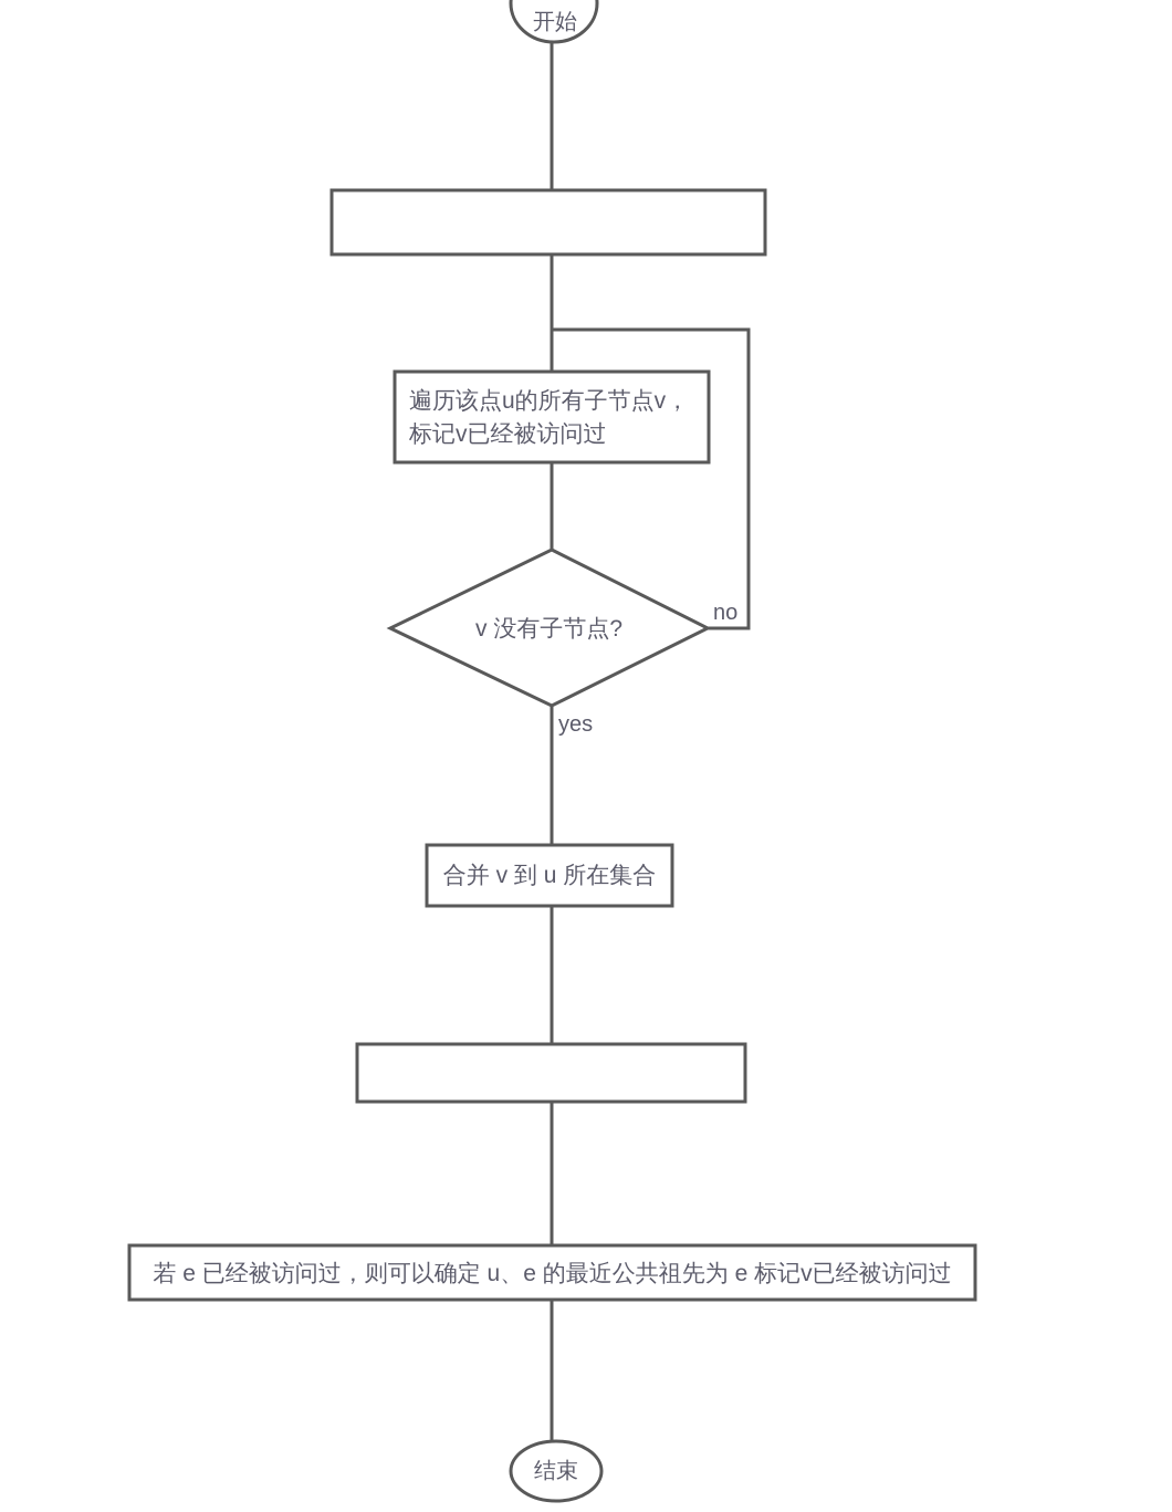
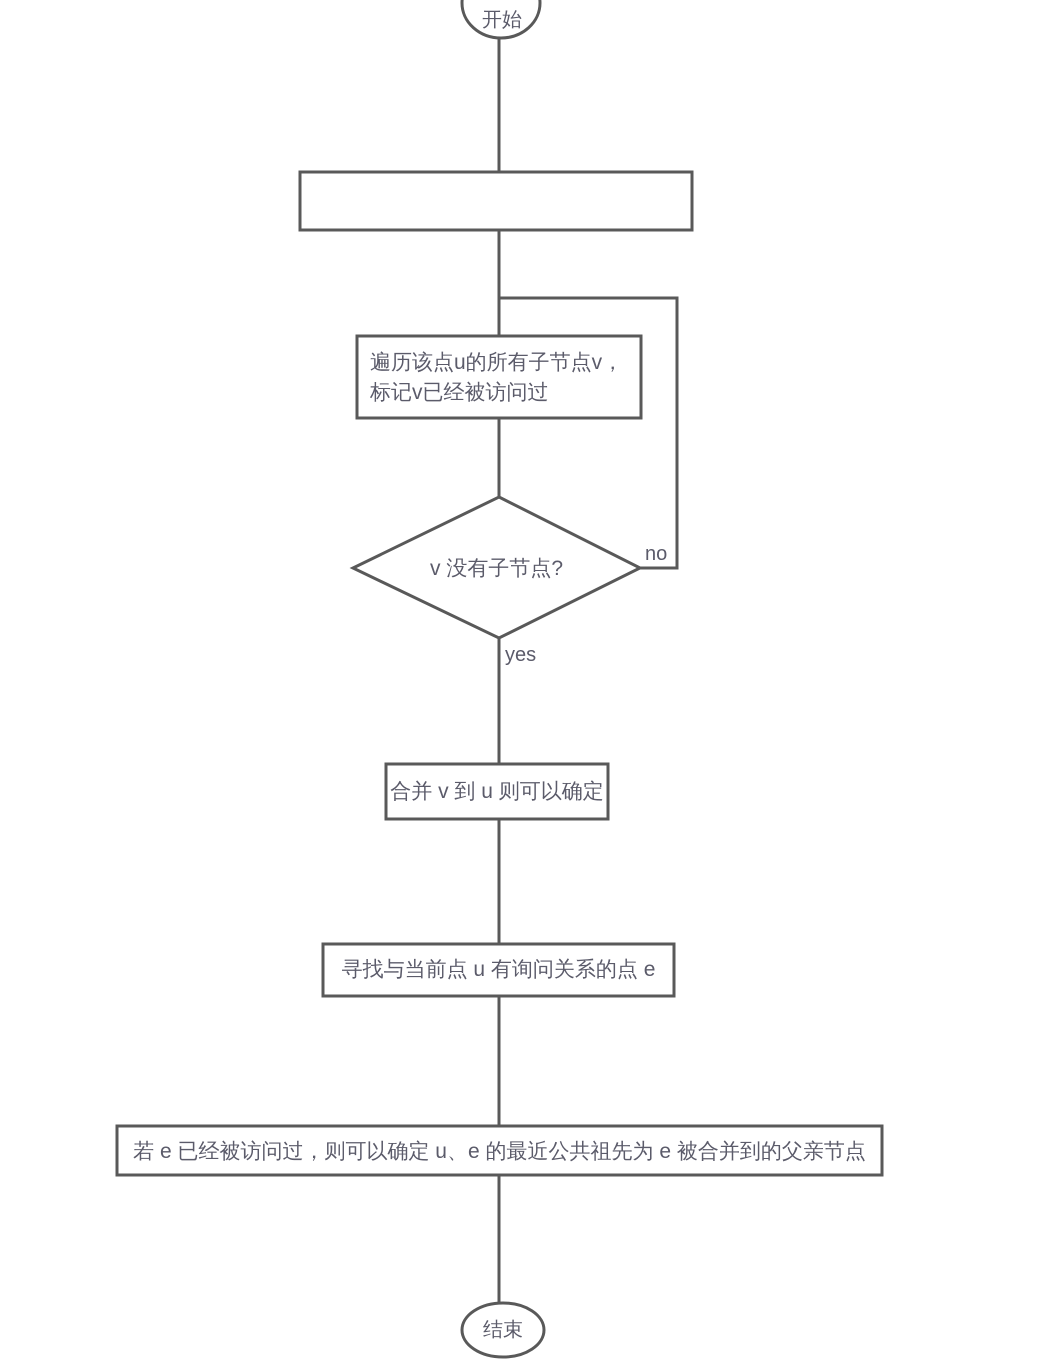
  开始
  遍历该点u的所有子节点v，
  标记v已经被访问过
  v 没有子节点?
  no
  yes
- 合并 v 到 u 所在集合
+ 合并 v 到 u 则可以确定
+ 寻找与当前点 u 有询问关系的点 e
- 若 e 已经被访问过，则可以确定 u、e 的最近公共祖先为 e 标记v已经被访问过
+ 若 e 已经被访问过，则可以确定 u、e 的最近公共祖先为 e 被合并到的父亲节点
  结束
